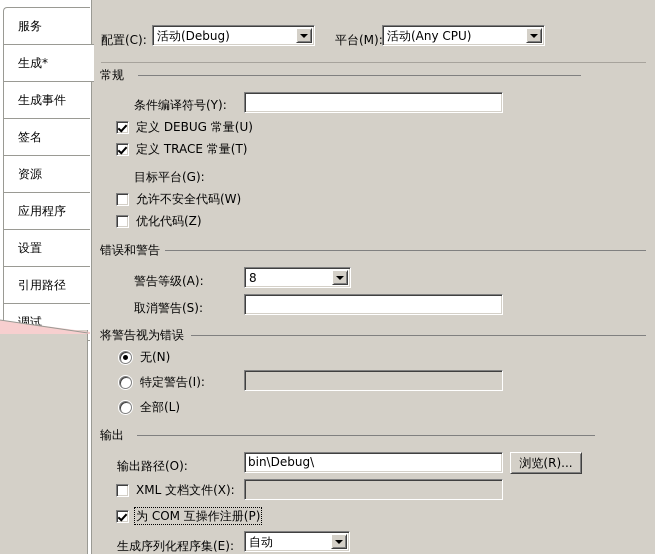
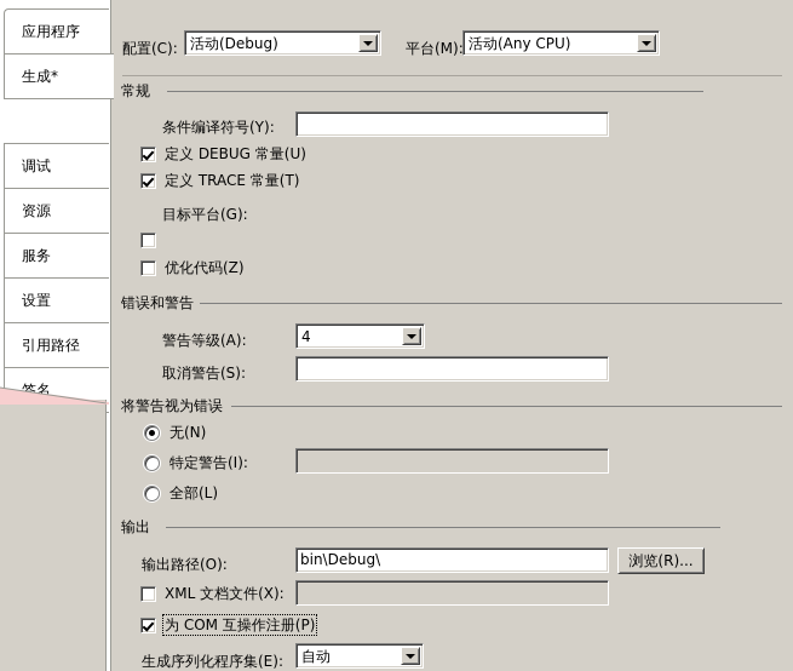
- 服务
+ 应用程序
  生成*
- 生成事件
- 签名
+ 调试
  资源
- 应用程序
+ 服务
  设置
  引用路径
- 调试
+ 签名
  配置(C):
  活动(Debug)
  平台(M):
  活动(Any CPU)
  常规
  条件编译符号(Y):
  定义 DEBUG 常量(U)
  定义 TRACE 常量(T)
  目标平台(G):
- 允许不安全代码(W)
  优化代码(Z)
  错误和警告
  警告等级(A):
- 8
+ 4
  取消警告(S):
  将警告视为错误
  无(N)
  特定警告(I):
  全部(L)
  输出
  输出路径(O):
  bin\Debug\
  浏览(R)...
  XML 文档文件(X):
  为 COM 互操作注册(P)
  生成序列化程序集(E):
  自动
